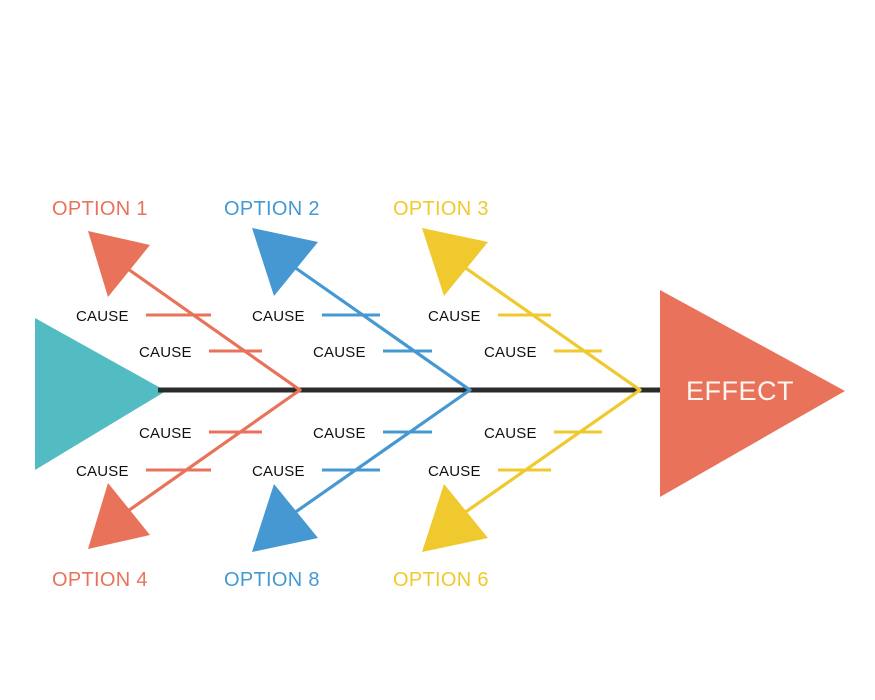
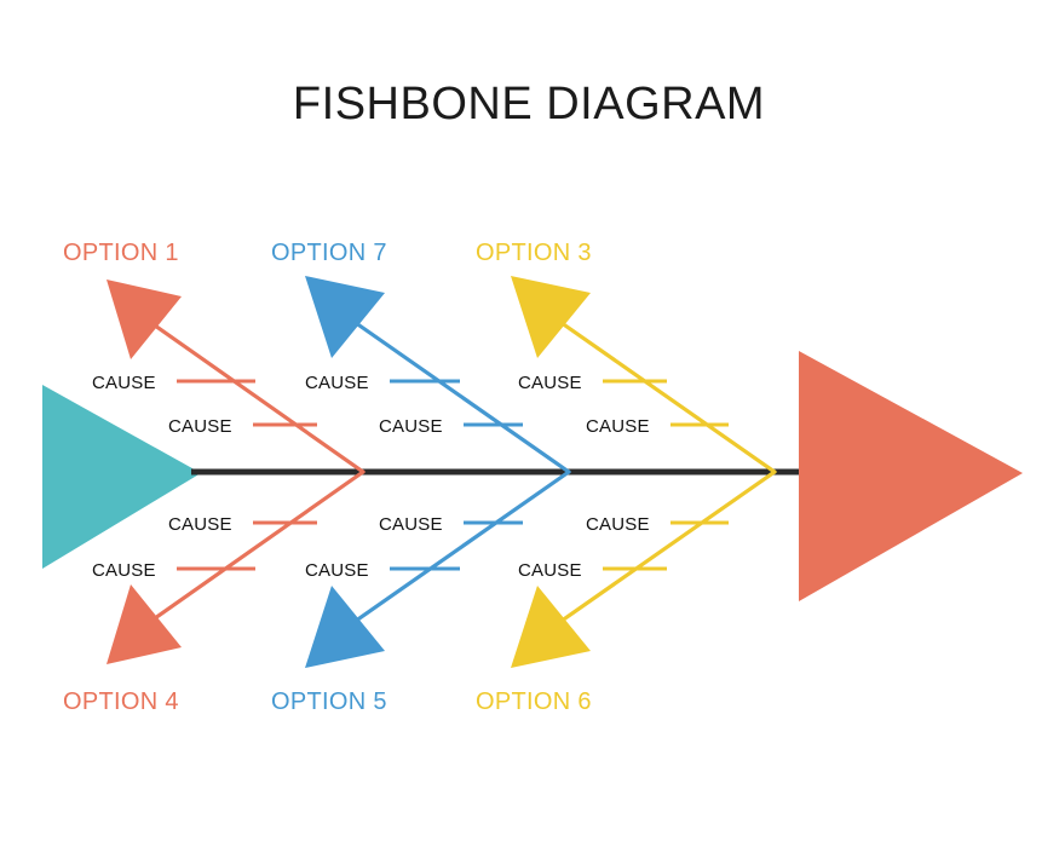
+ FISHBONE DIAGRAM
  CAUSE
  CAUSE
  OPTION 1
  CAUSE
  CAUSE
- OPTION 2
+ OPTION 7
  CAUSE
  CAUSE
  OPTION 3
  CAUSE
  CAUSE
  OPTION 4
  CAUSE
  CAUSE
- OPTION 8
+ OPTION 5
  CAUSE
  CAUSE
  OPTION 6
- EFFECT
